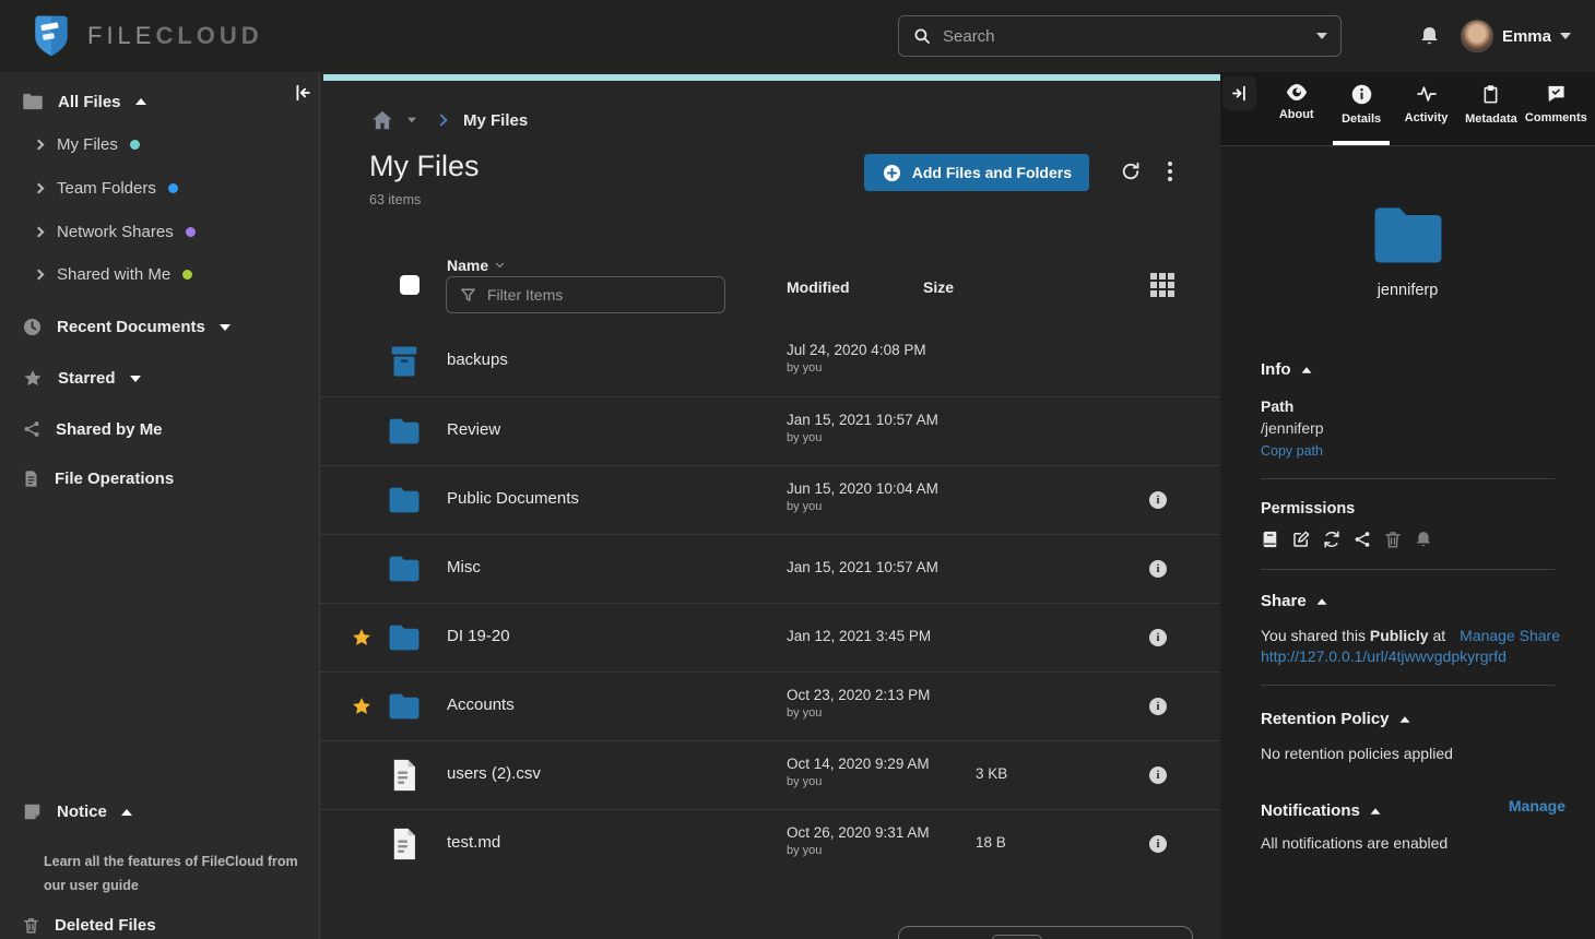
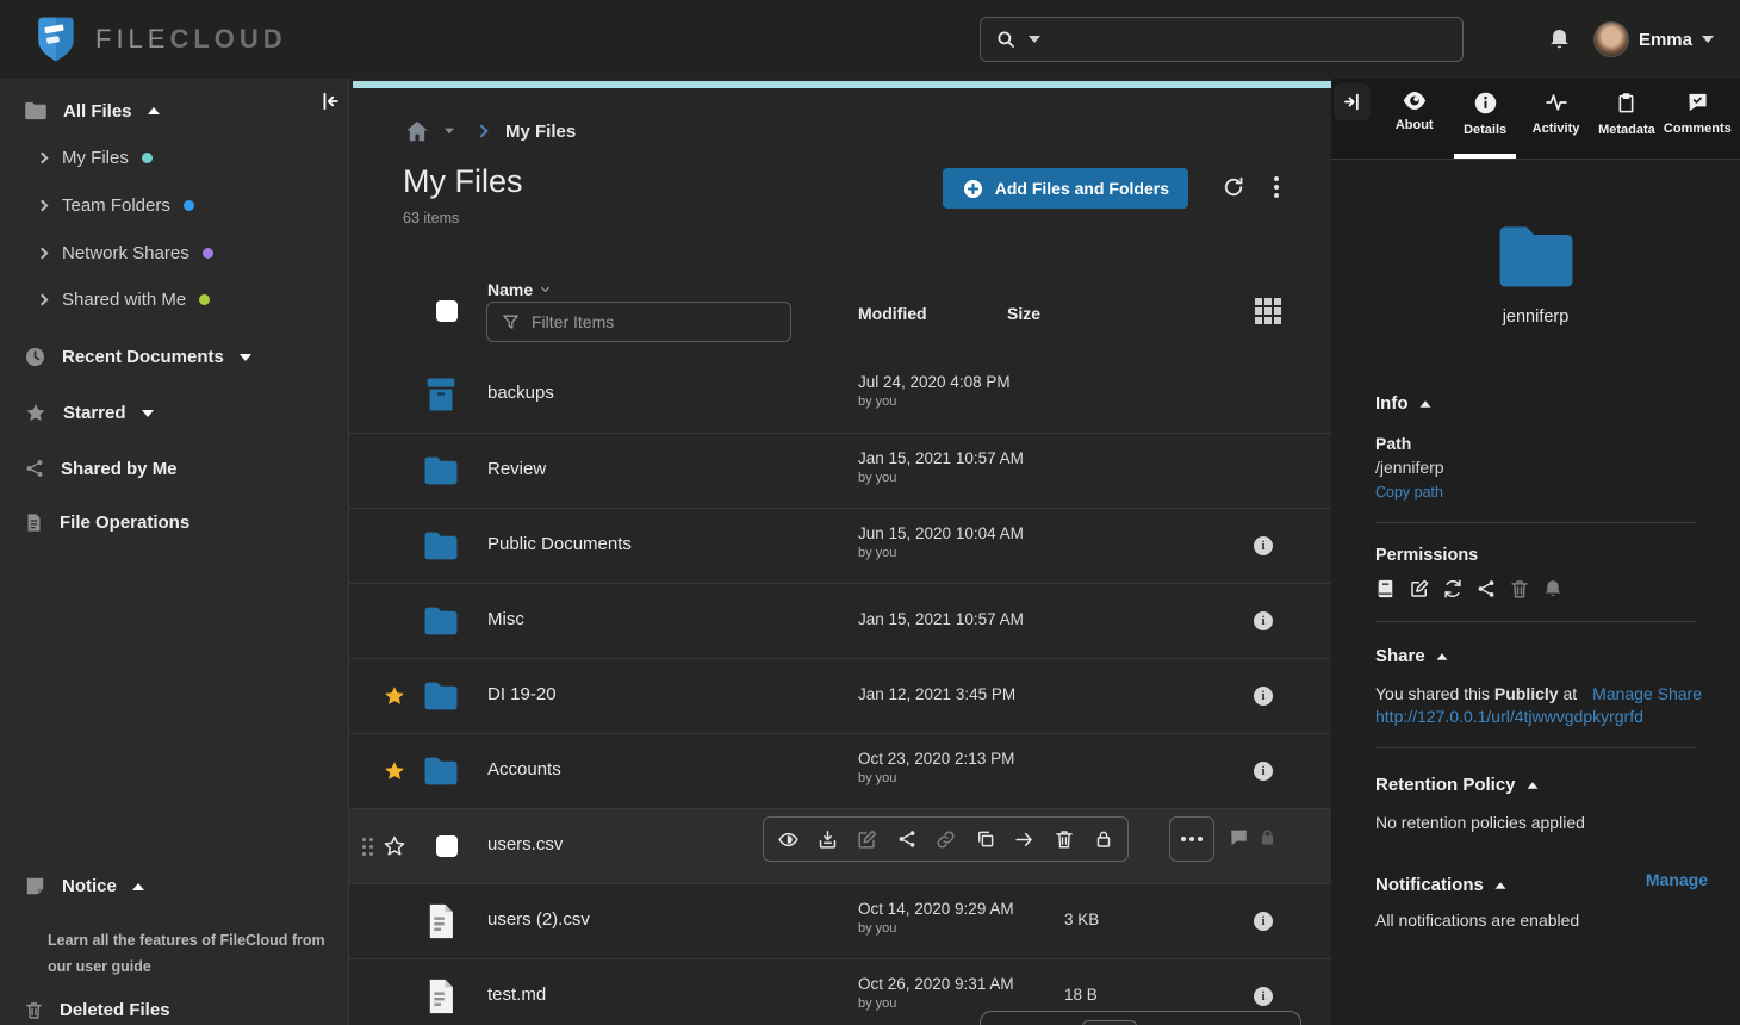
  FILECLOUD
- Search
  Emma
  All Files
  My Files
  Team Folders
  Network Shares
  Shared with Me
  Recent Documents
  Starred
  Shared by Me
  File Operations
  Notice
  Learn all the features of FileCloud from our user guide
  Deleted Files
  My Files
  My Files
  63 items
  Add Files and Folders
  Name
  Filter Items
  Modified
  Size
  backups
  Jul 24, 2020 4:08 PM
  by you
  Review
  Jan 15, 2021 10:57 AM
  by you
  Public Documents
  Jun 15, 2020 10:04 AM
  by you
  Misc
  Jan 15, 2021 10:57 AM
  DI 19-20
  Jan 12, 2021 3:45 PM
  Accounts
  Oct 23, 2020 2:13 PM
  by you
+ users.csv
  users (2).csv
  Oct 14, 2020 9:29 AM
  by you
  3 KB
  test.md
  Oct 26, 2020 9:31 AM
  by you
  18 B
  About
  Details
  Activity
  Metadata
  Comments
  jenniferp
  Info
  Path
  /jenniferp
  Copy path
  Permissions
  Share
  You shared this Publicly at
  Manage Share
  http://127.0.0.1/url/4tjwwvgdpkyrgrfd
  Retention Policy
  No retention policies applied
  Notifications
  Manage
  All notifications are enabled
